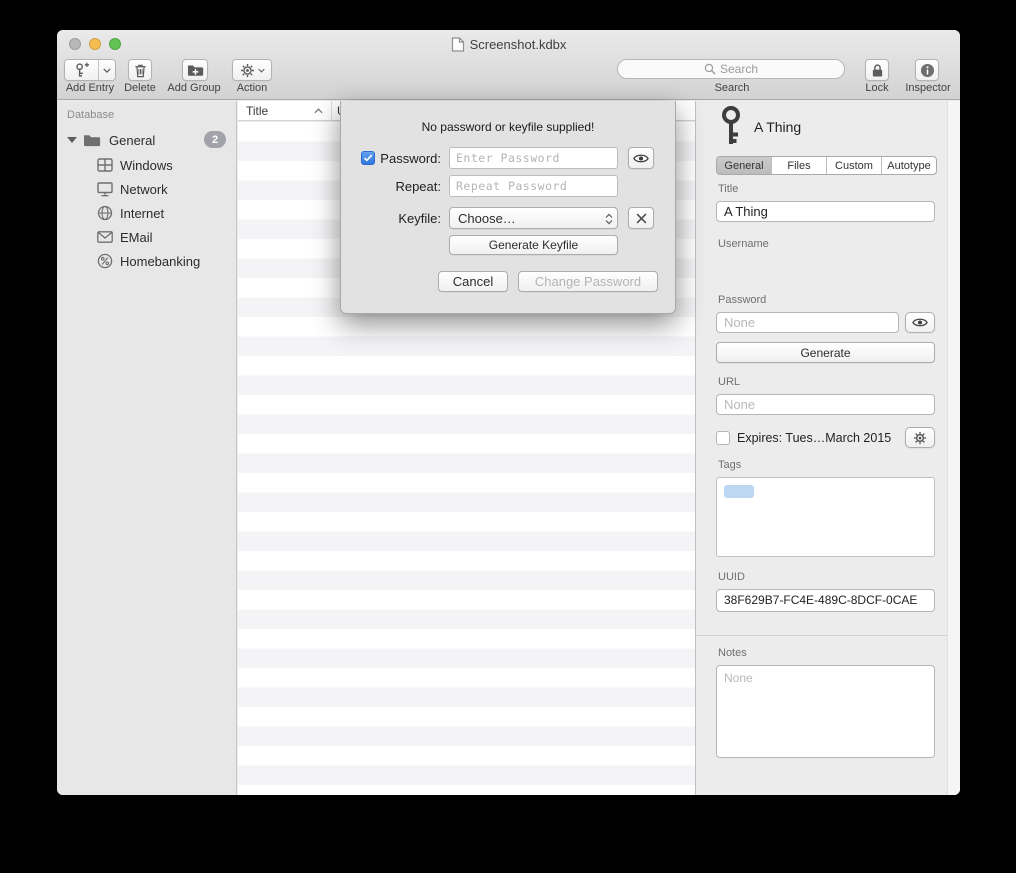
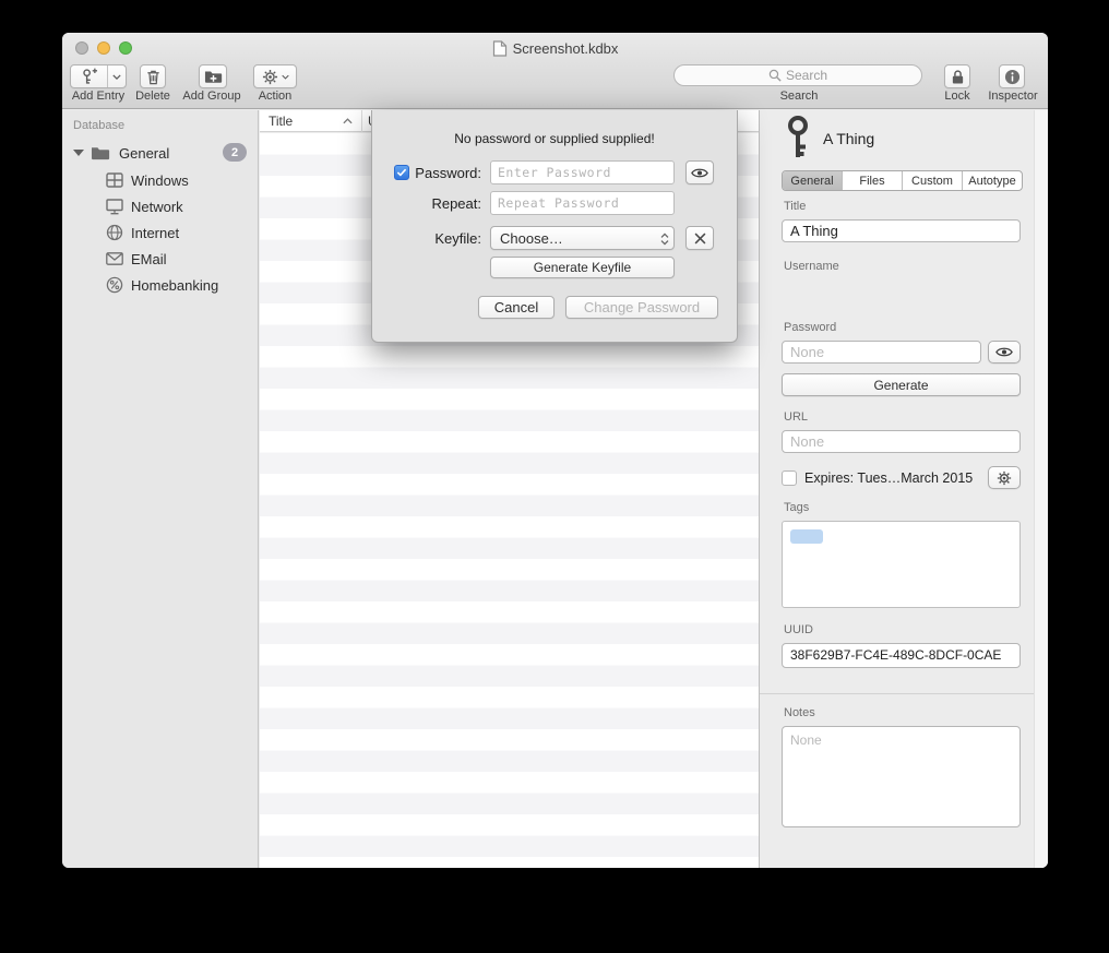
  Screenshot.kdbx
  Add Entry
  Delete
  Add Group
  Action
  Search
  Search
  Lock
  Inspector
  Database
  General
  2
  Windows
  Network
  Internet
  EMail
  Homebanking
  Title
- No password or keyfile supplied!
+ No password or supplied supplied!
  Password:
  Enter Password
  Repeat:
  Repeat Password
  Keyfile:
  Choose…
  Generate Keyfile
  Cancel
  Change Password
  A Thing
  General
  Files
  Custom
  Autotype
  Title
  A Thing
  Username
  Password
  None
  Generate
  URL
  None
  Expires: Tues…March 2015
  Tags
  UUID
  38F629B7-FC4E-489C-8DCF-0CAE
  Notes
  None
